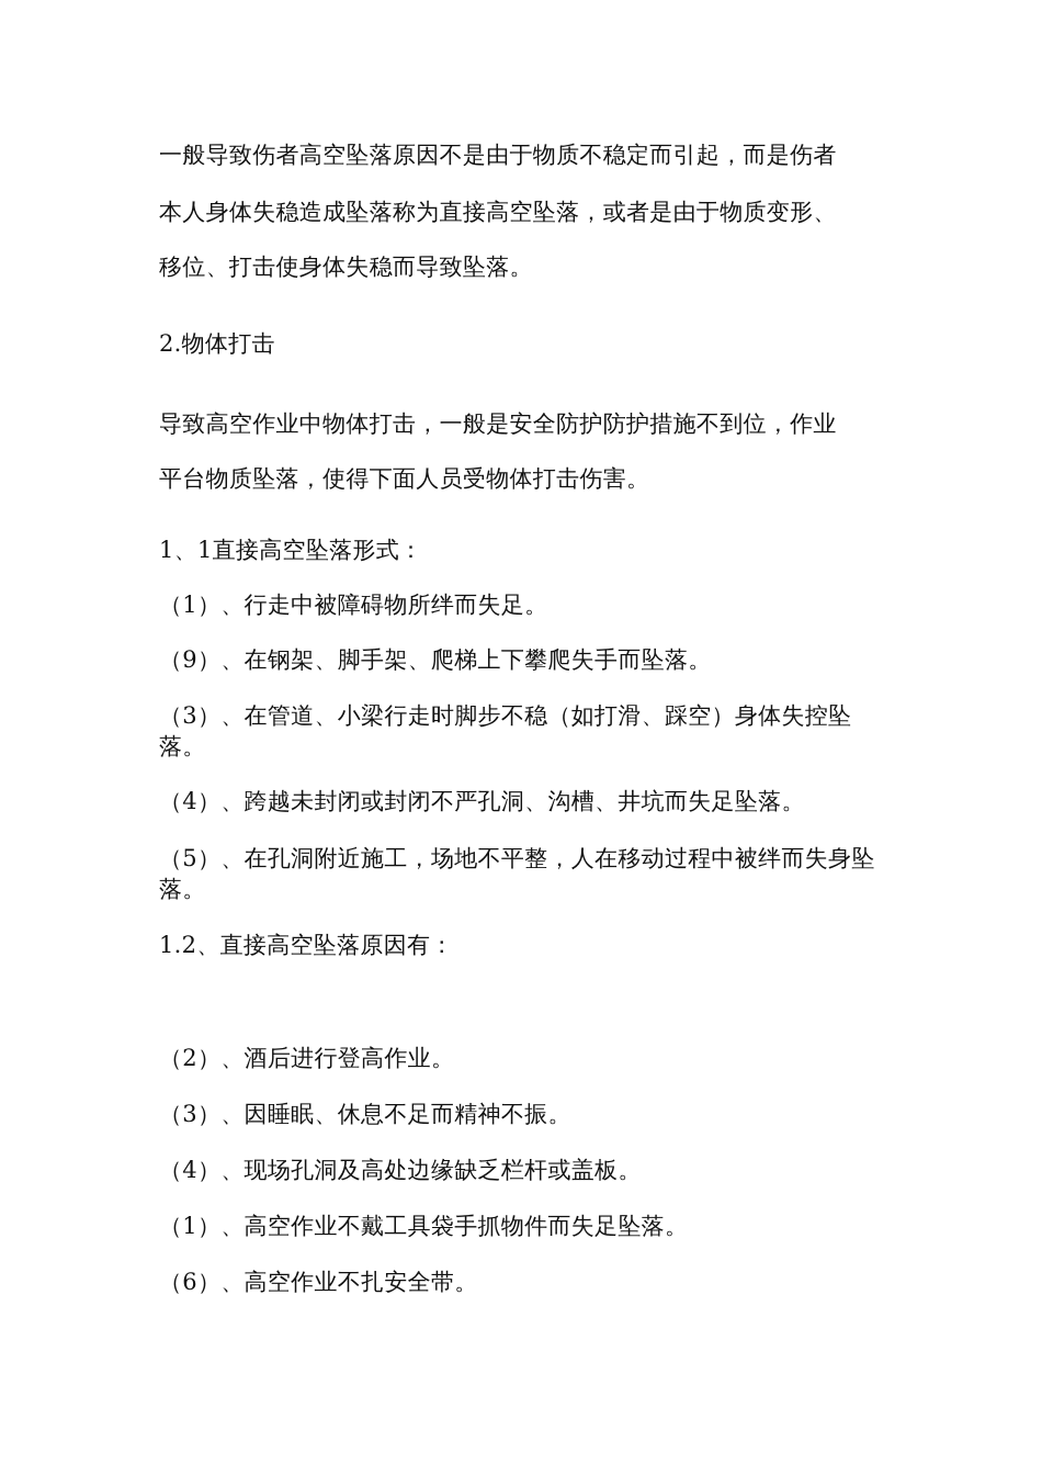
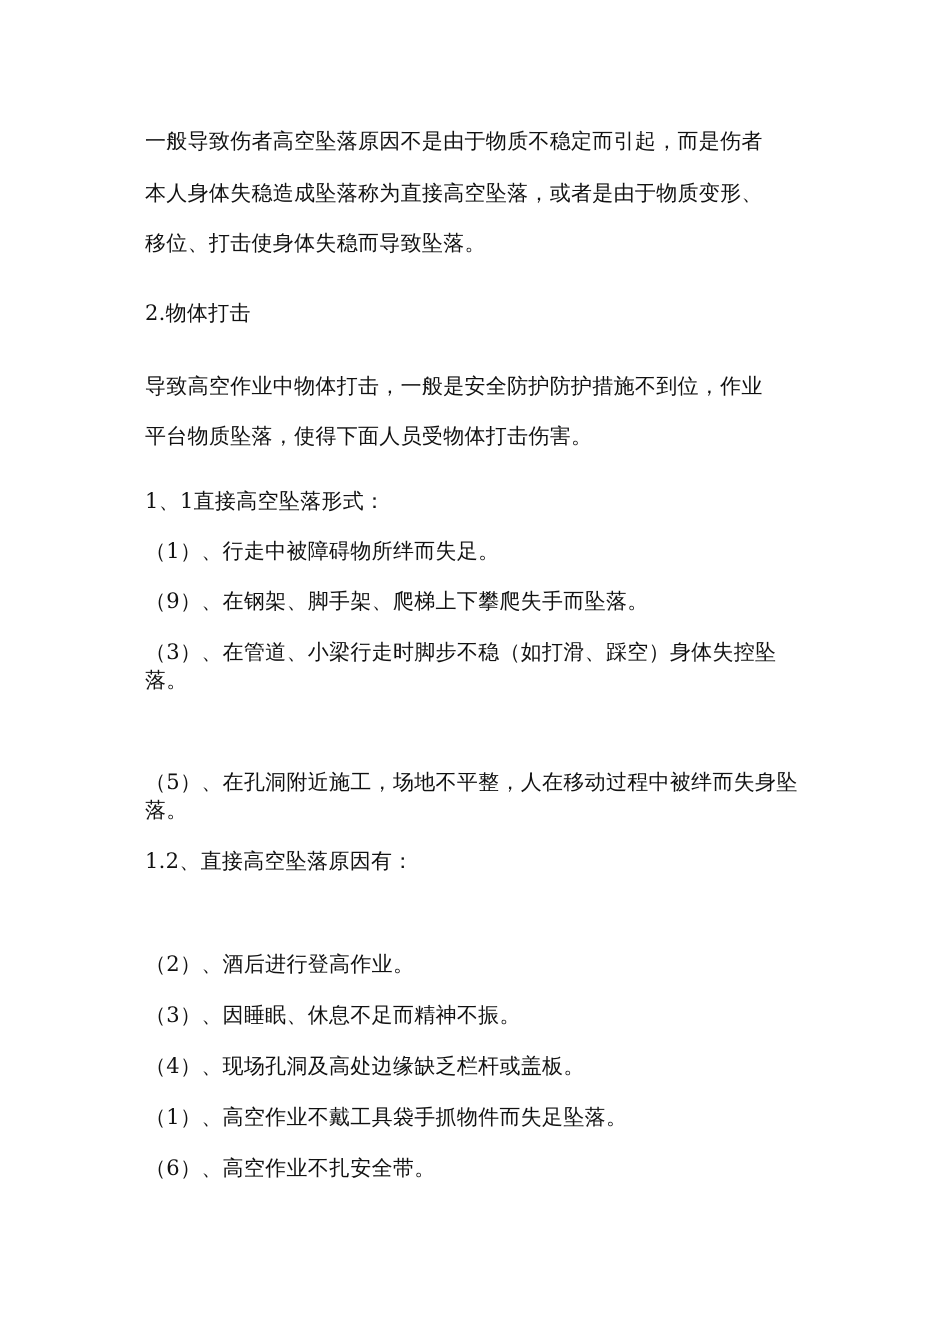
  一般导致伤者高空坠落原因不是由于物质不稳定而引起，而是伤者
  本人身体失稳造成坠落称为直接高空坠落，或者是由于物质变形、
  移位、打击使身体失稳而导致坠落。
  2.物体打击
  导致高空作业中物体打击，一般是安全防护防护措施不到位，作业
  平台物质坠落，使得下面人员受物体打击伤害。
  1、1直接高空坠落形式：
  （1）、行走中被障碍物所绊而失足。
  （9）、在钢架、脚手架、爬梯上下攀爬失手而坠落。
  （3）、在管道、小梁行走时脚步不稳（如打滑、踩空）身体失控坠落。
- （4）、跨越未封闭或封闭不严孔洞、沟槽、井坑而失足坠落。
  （5）、在孔洞附近施工，场地不平整，人在移动过程中被绊而失身坠落。
  1.2、直接高空坠落原因有：
  （2）、酒后进行登高作业。
  （3）、因睡眠、休息不足而精神不振。
  （4）、现场孔洞及高处边缘缺乏栏杆或盖板。
  （1）、高空作业不戴工具袋手抓物件而失足坠落。
  （6）、高空作业不扎安全带。
